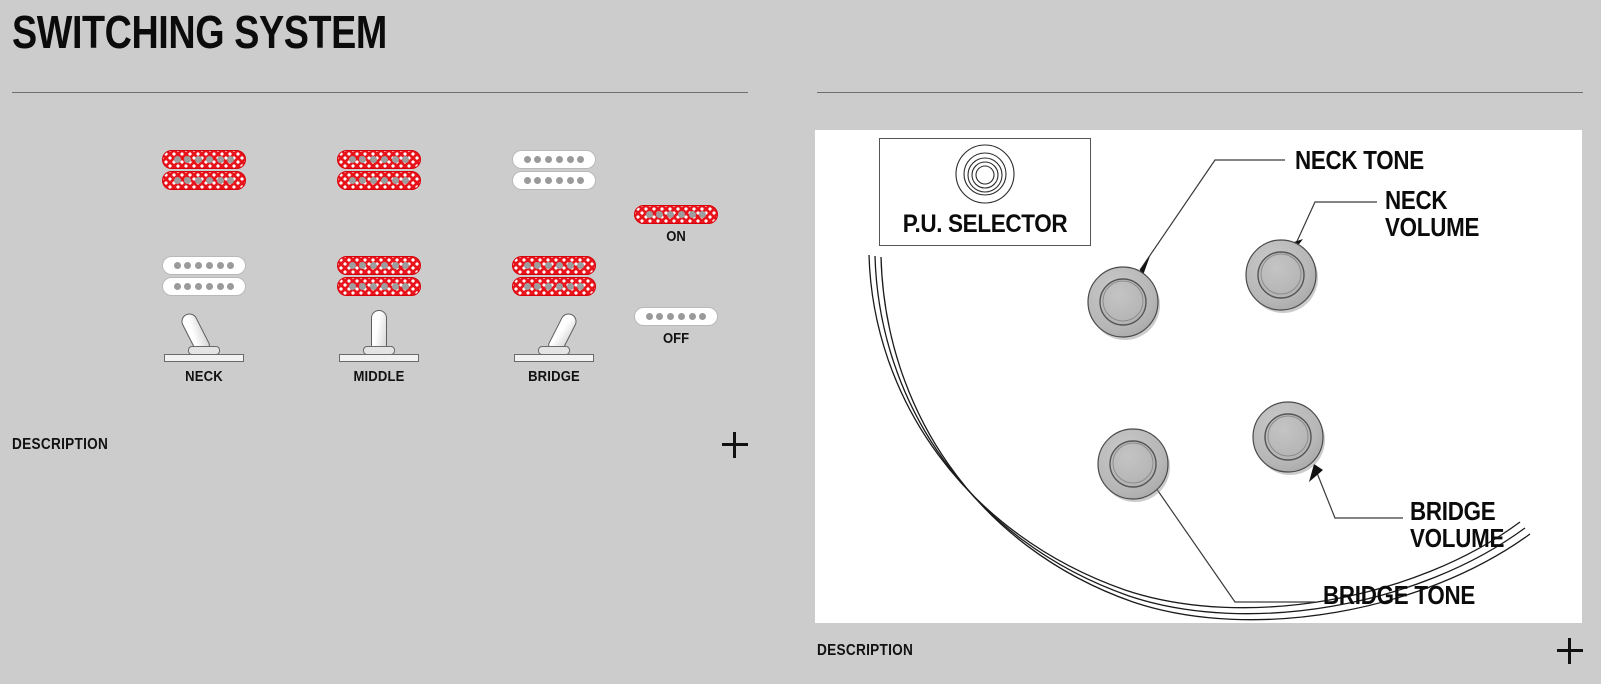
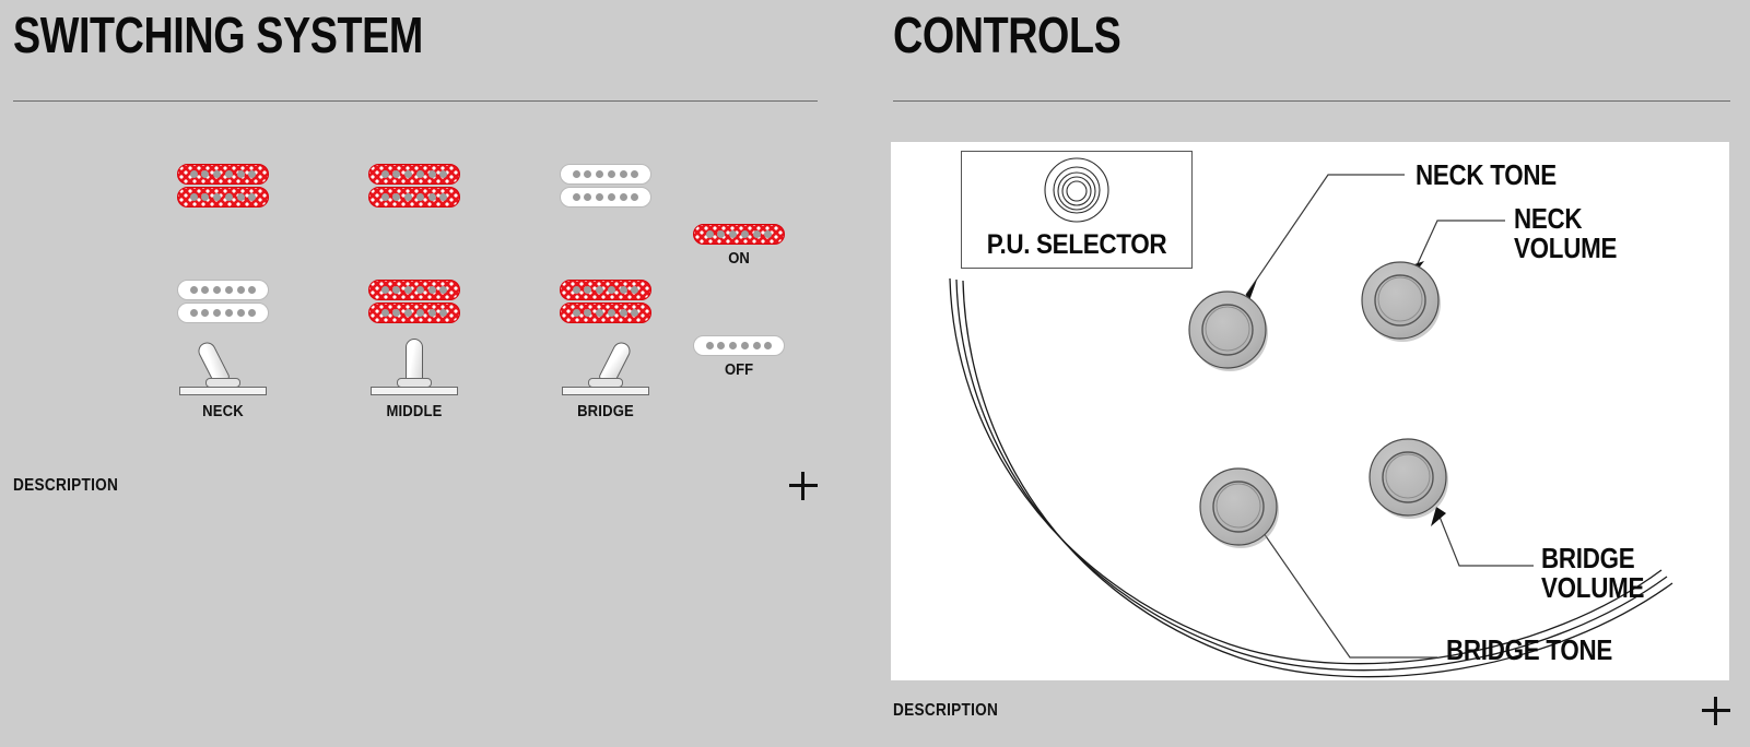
  SWITCHING SYSTEM
  NECK
  MIDDLE
  BRIDGE
  ON
  OFF
  DESCRIPTION
+ CONTROLS
  P.U. SELECTOR
  NECK TONE
  NECK
  VOLUME
  BRIDGE
  VOLUME
  BRIDGE TONE
  DESCRIPTION
